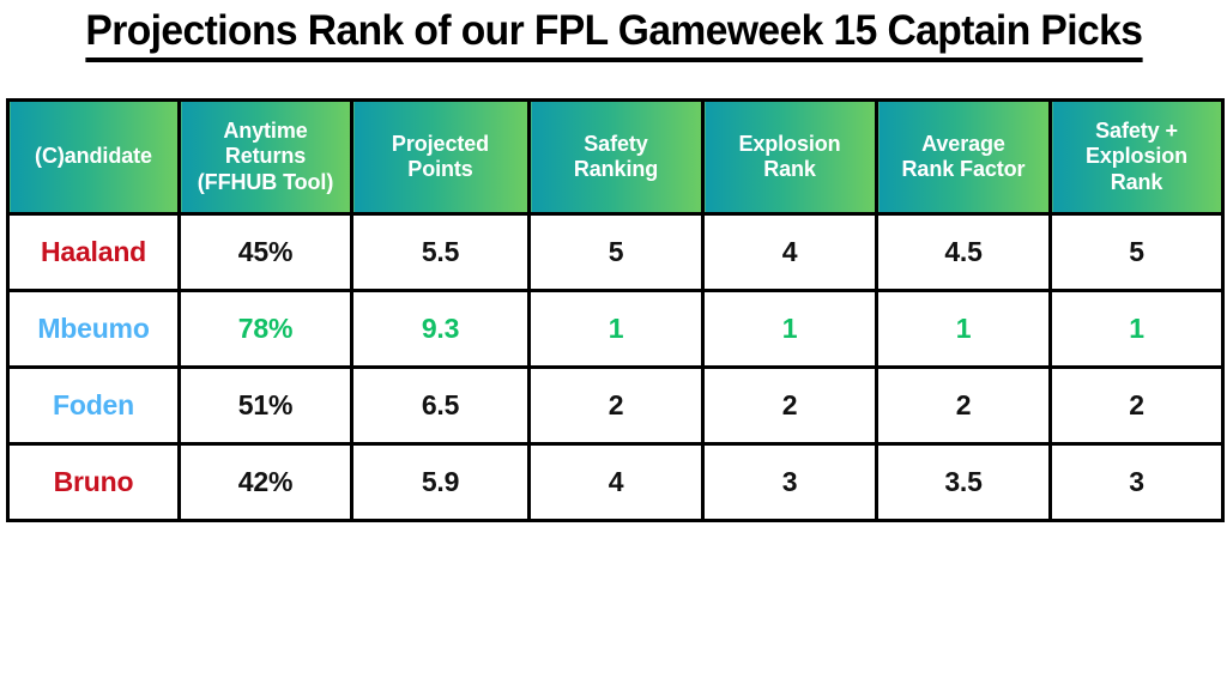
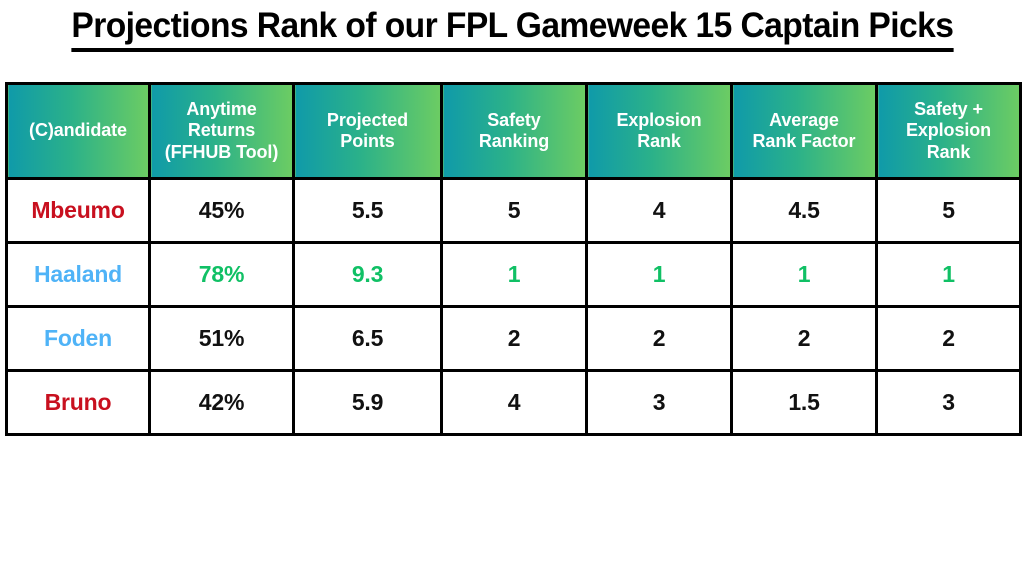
  Projections Rank of our FPL Gameweek 15 Captain Picks
  (C)andidate	Anytime Returns (FFHUB Tool)	Projected Points	Safety Ranking	Explosion Rank	Average Rank Factor	Safety + Explosion Rank
- Haaland	45%	5.5	5	4	4.5	5
+ Mbeumo	45%	5.5	5	4	4.5	5
- Mbeumo	78%	9.3	1	1	1	1
+ Haaland	78%	9.3	1	1	1	1
  Foden	51%	6.5	2	2	2	2
- Bruno	42%	5.9	4	3	3.5	3
+ Bruno	42%	5.9	4	3	1.5	3
